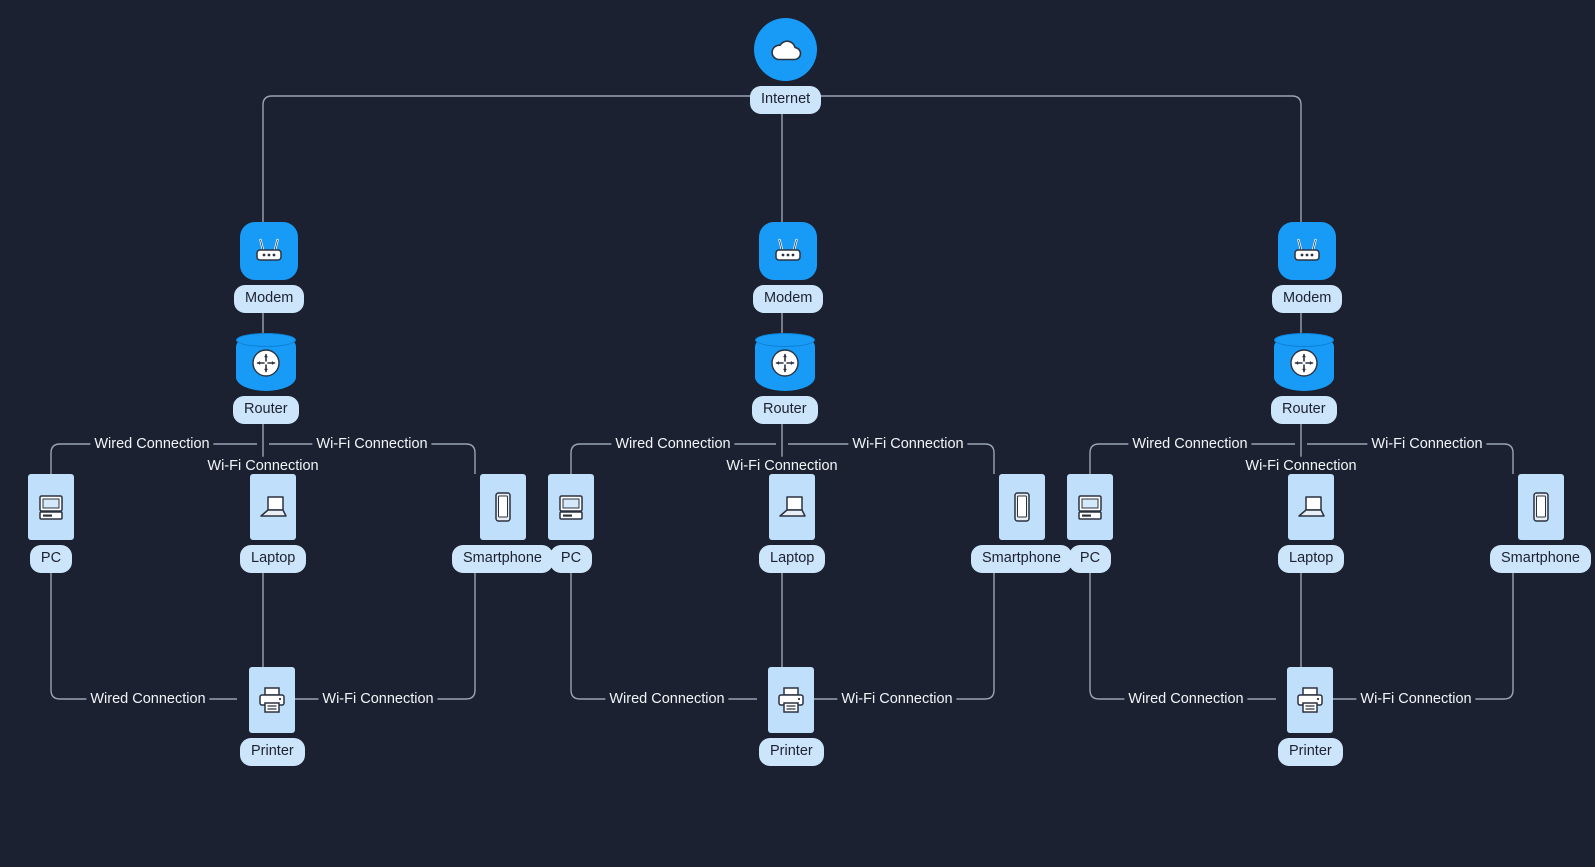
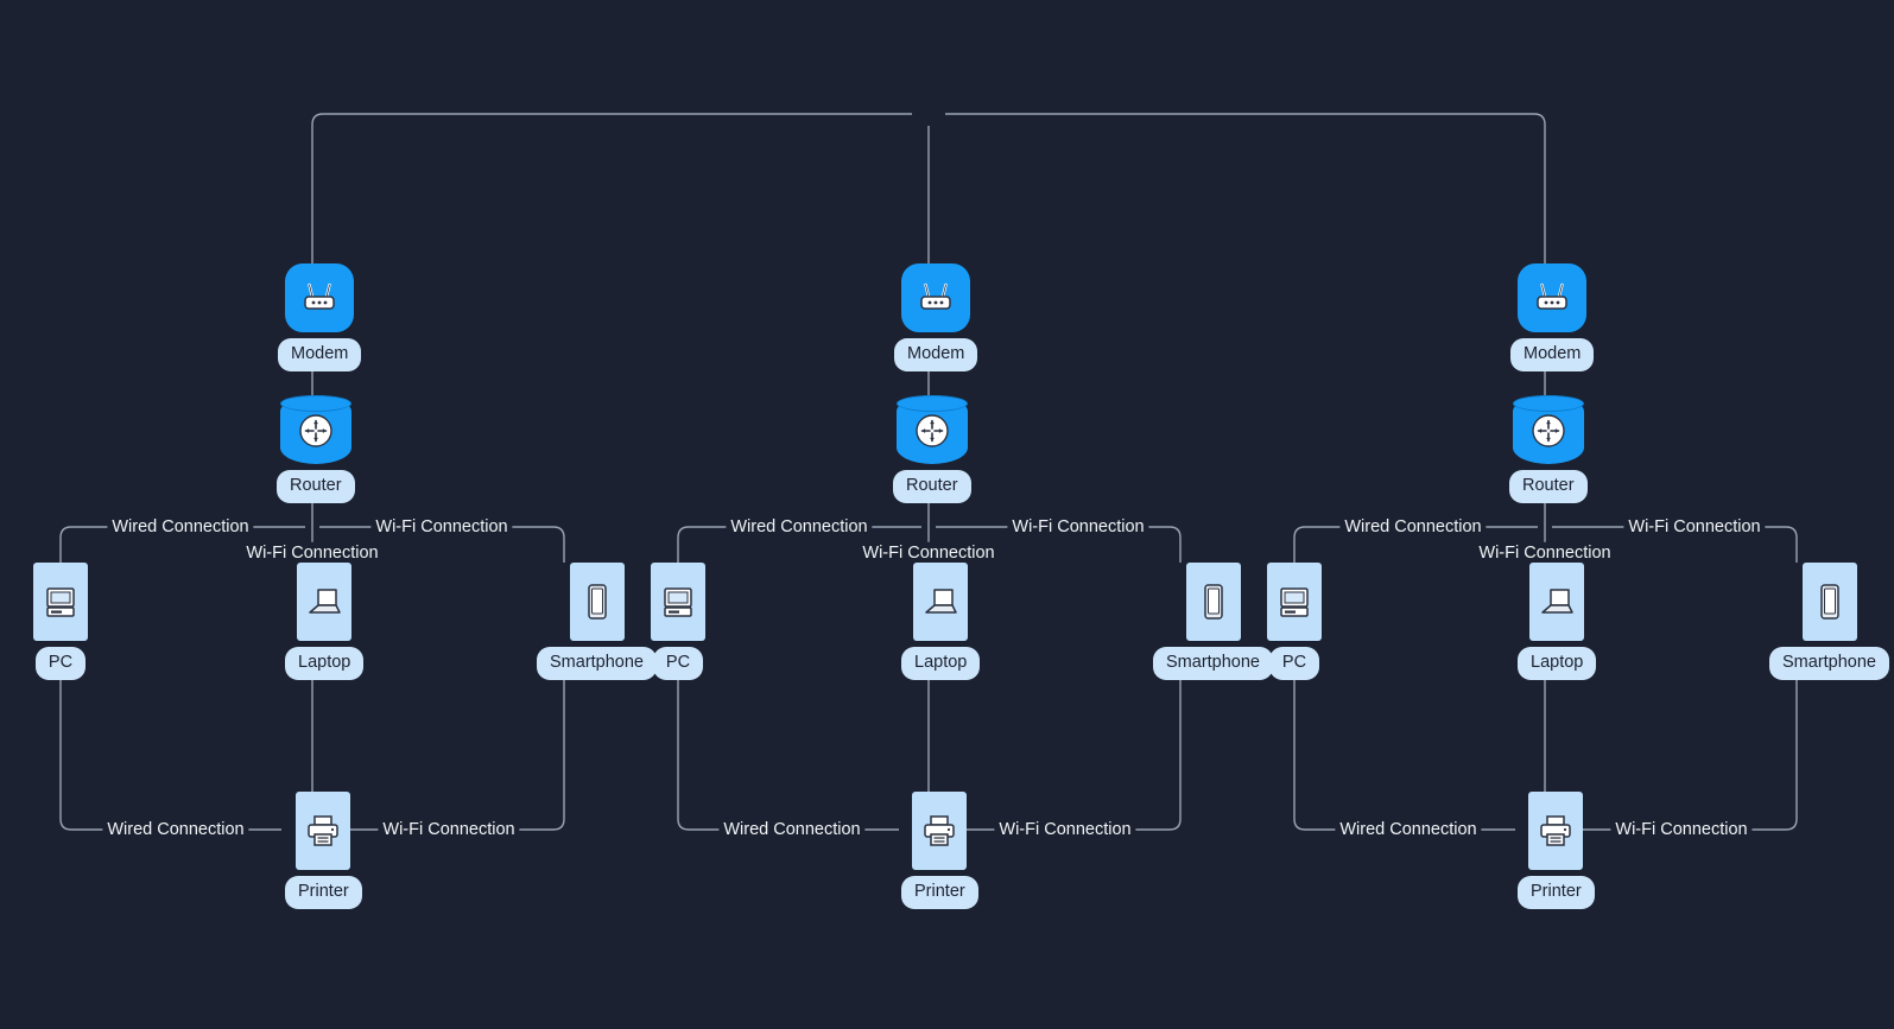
- Internet
  Modem
  Router
  PC
  Laptop
  Smartphone
  Printer
  Wired Connection
  Wi-Fi Connection
  Wi-Fi Connection
  Wired Connection
  Wi-Fi Connection
  Modem
  Router
  PC
  Laptop
  Smartphone
  Printer
  Wired Connection
  Wi-Fi Connection
  Wi-Fi Connection
  Wired Connection
  Wi-Fi Connection
  Modem
  Router
  PC
  Laptop
  Smartphone
  Printer
  Wired Connection
  Wi-Fi Connection
  Wi-Fi Connection
  Wired Connection
  Wi-Fi Connection
